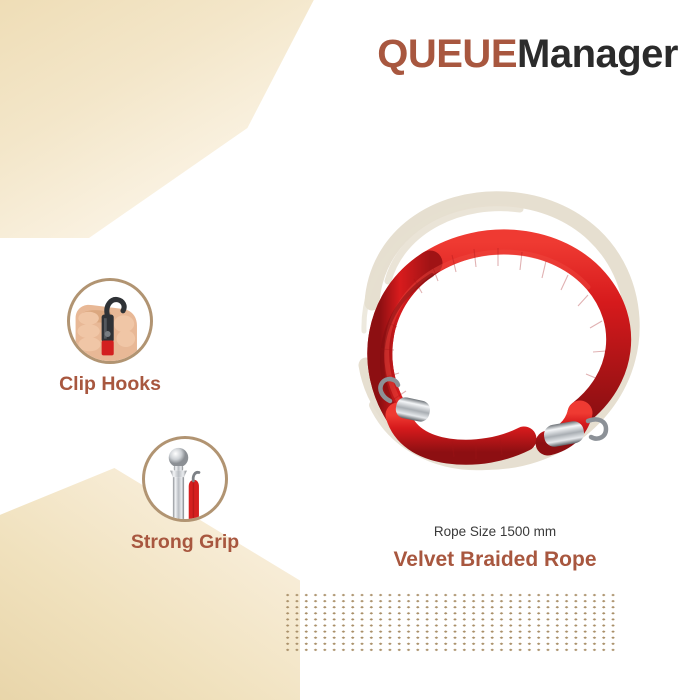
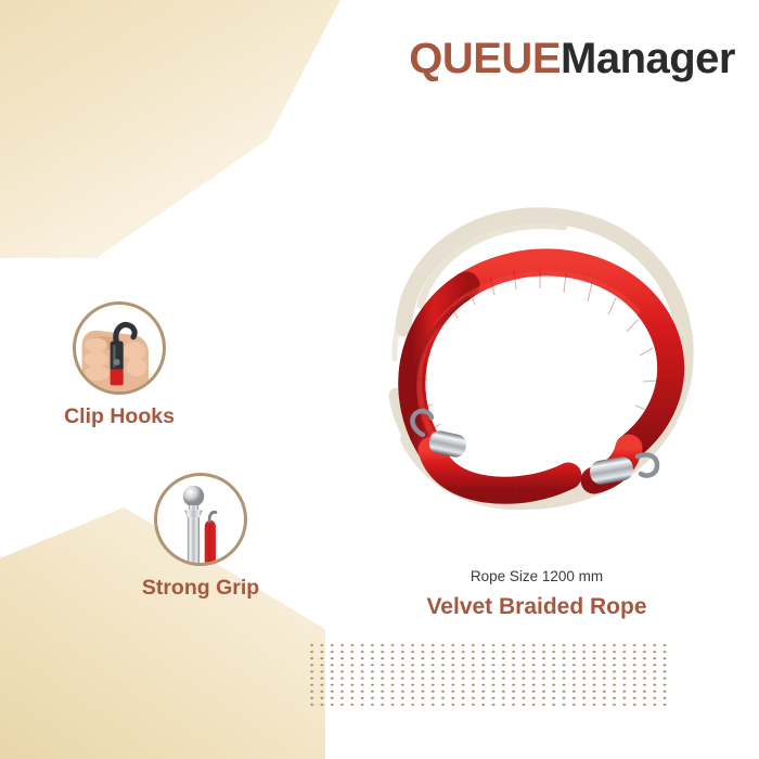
  QUEUEManager
  Clip Hooks
  Strong Grip
- Rope Size 1500 mm
+ Rope Size 1200 mm
  Velvet Braided Rope
